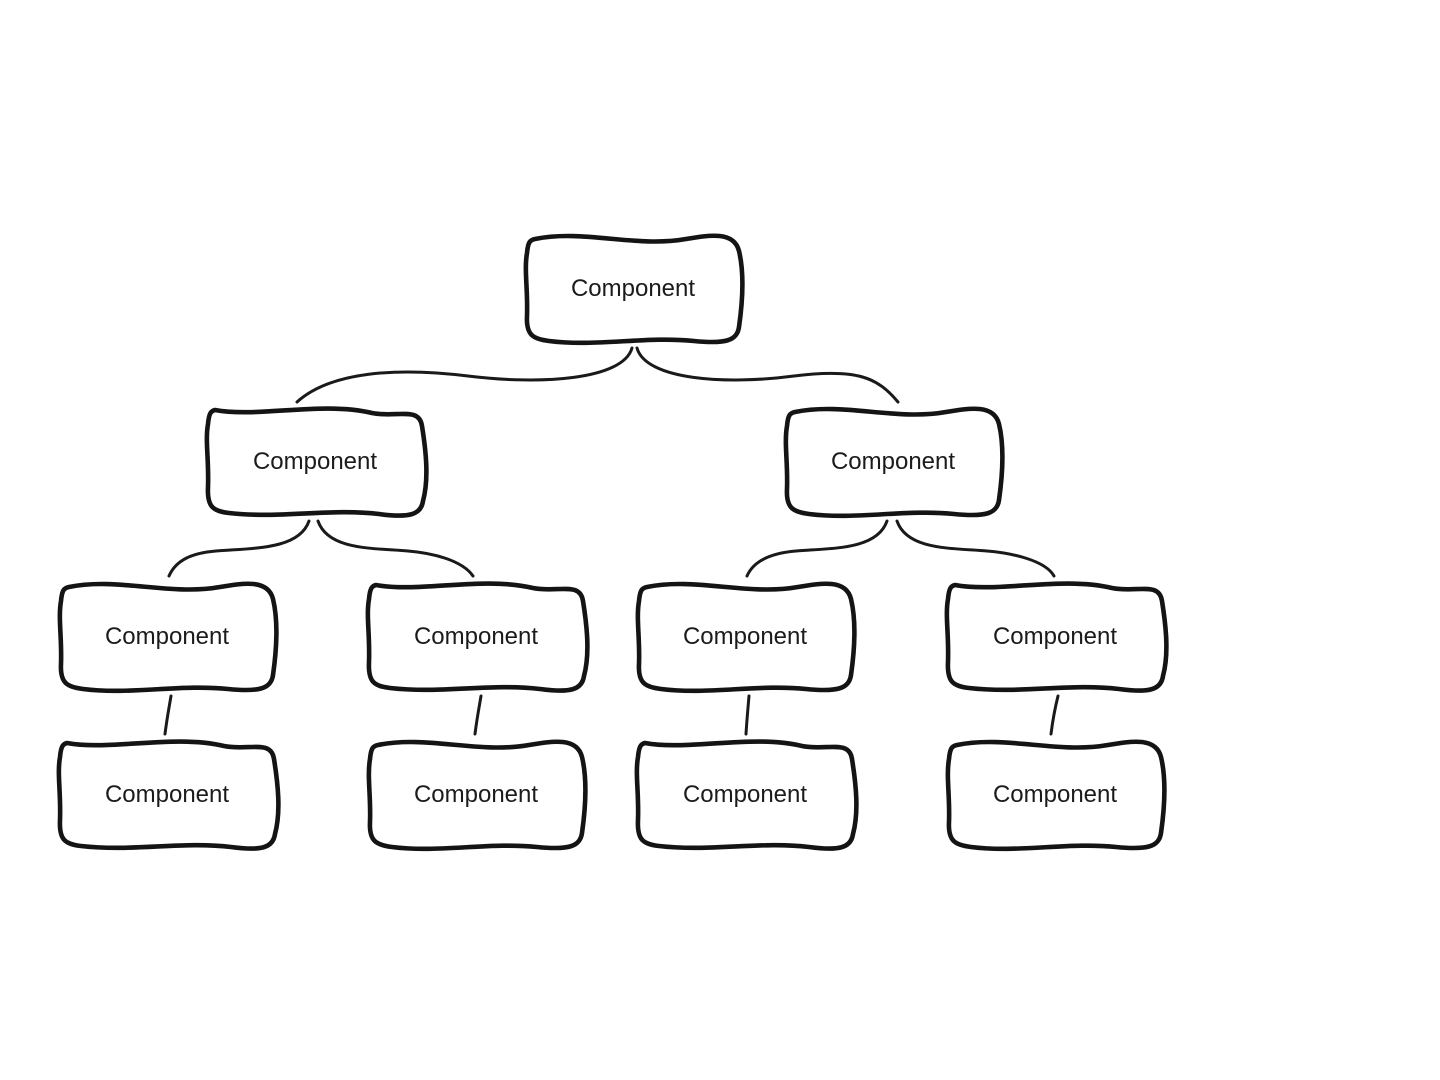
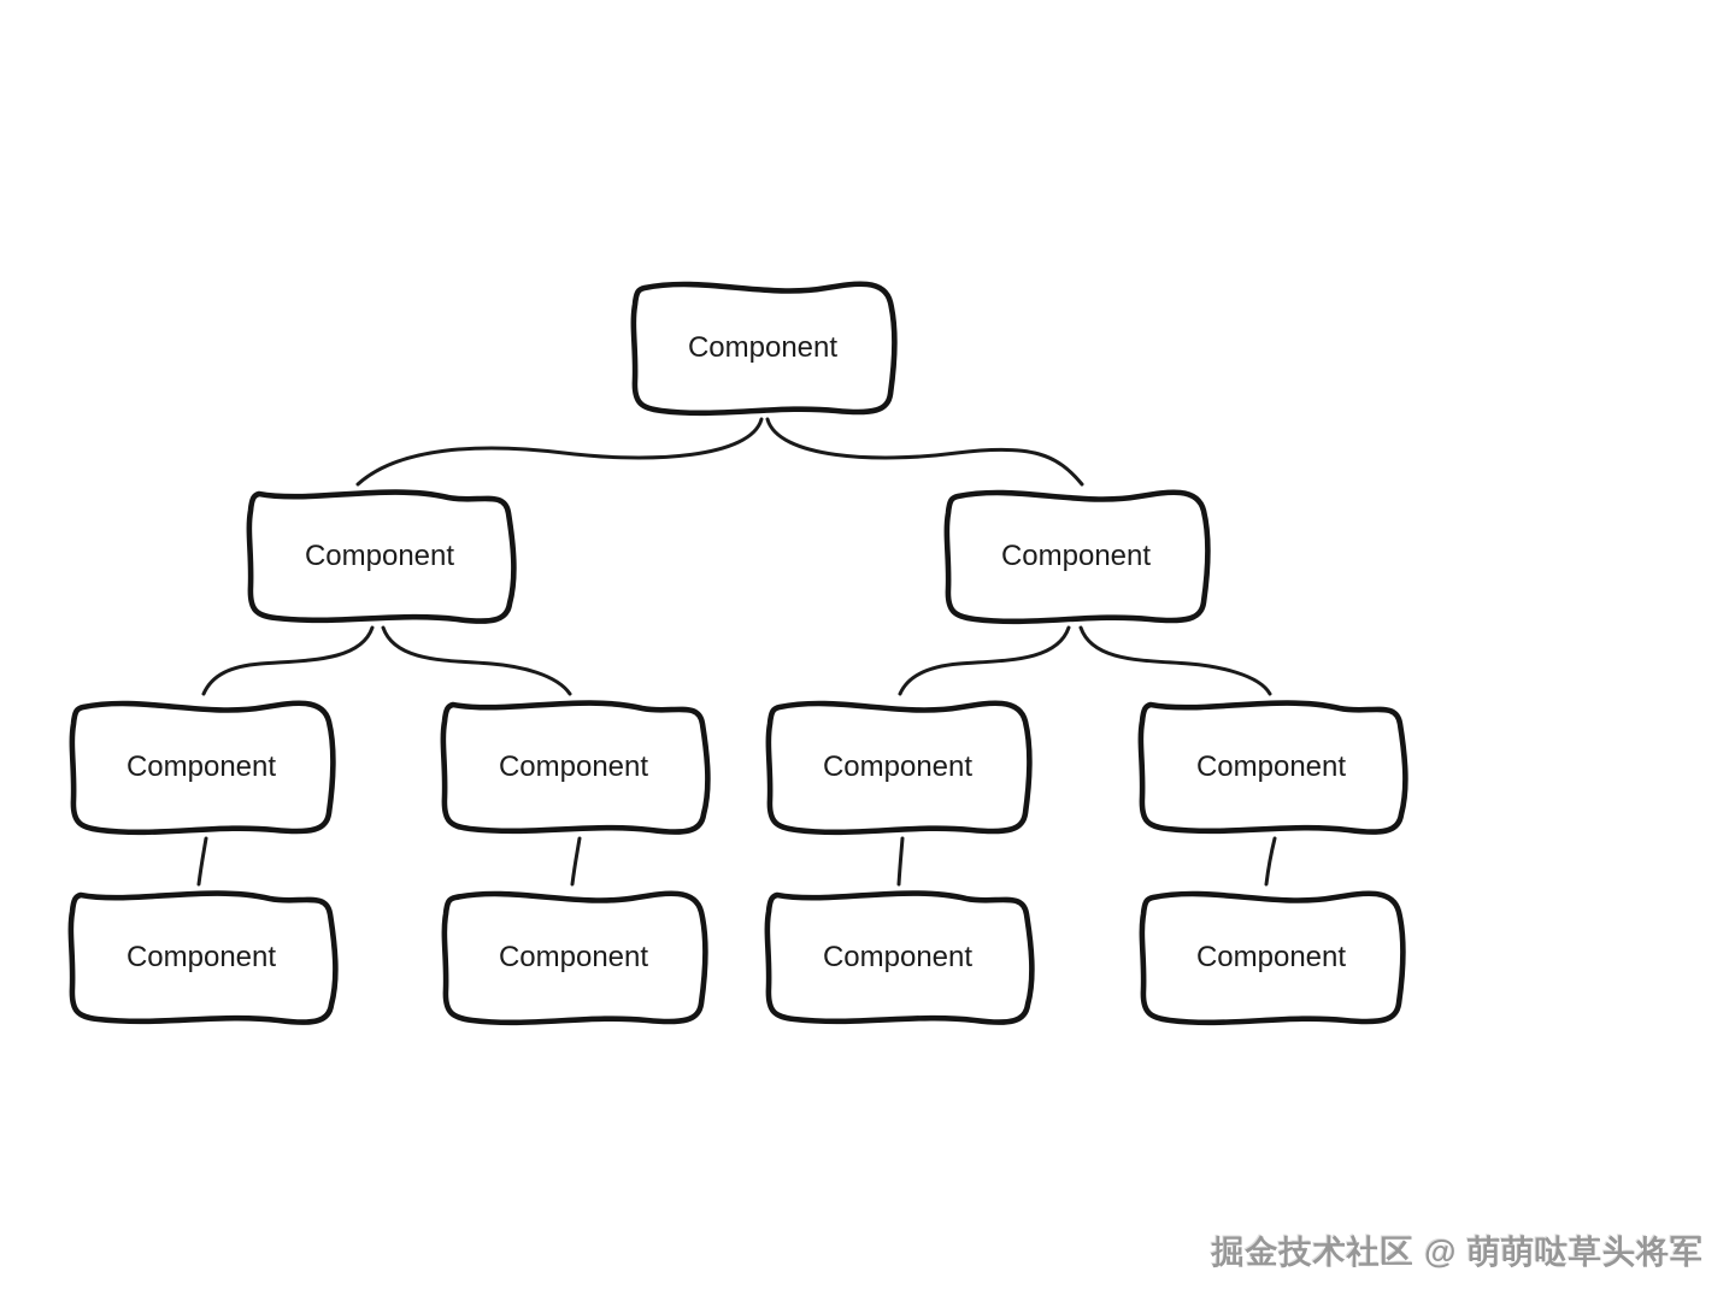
  Component
  Component
  Component
  Component
  Component
  Component
  Component
  Component
  Component
  Component
  Component
+ 掘金技术社区 @ 萌萌哒草头将军
